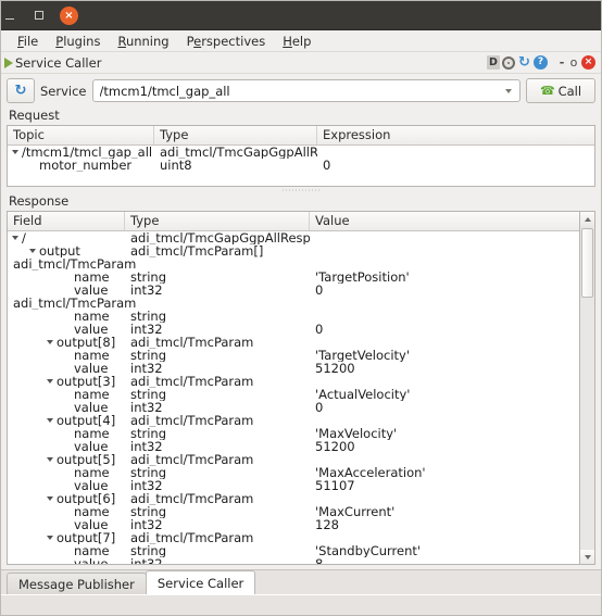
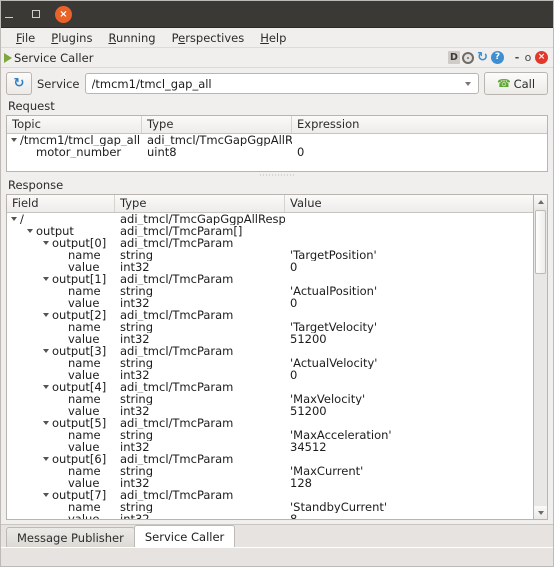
  ×
  File
  Plugins
  Running
  Perspectives
  Help
  Service Caller
  D
  ↻
  ?
  -
  o
  ×
  ↻
  Service
  /tmcm1/tmcl_gap_all
  Call
  Request
  Topic
  Type
  Expression
  /tmcm1/tmcl_gap_all
  adi_tmcl/TmcGapGgpAllR
  motor_number
  uint8
  0
  Response
  Field
  Type
  Value
  /
  adi_tmcl/TmcGapGgpAllResp
  output
  adi_tmcl/TmcParam[]
+ output[0]
  adi_tmcl/TmcParam
  name
  string
  'TargetPosition'
  value
  int32
  0
+ output[1]
  adi_tmcl/TmcParam
  name
  string
+ 'ActualPosition'
  value
  int32
  0
- output[8]
+ output[2]
  adi_tmcl/TmcParam
  name
  string
  'TargetVelocity'
  value
  int32
  51200
  output[3]
  adi_tmcl/TmcParam
  name
  string
  'ActualVelocity'
  value
  int32
  0
  output[4]
  adi_tmcl/TmcParam
  name
  string
  'MaxVelocity'
  value
  int32
  51200
  output[5]
  adi_tmcl/TmcParam
  name
  string
  'MaxAcceleration'
  value
  int32
- 51107
+ 34512
  output[6]
  adi_tmcl/TmcParam
  name
  string
  'MaxCurrent'
  value
  int32
  128
  output[7]
  adi_tmcl/TmcParam
  name
  string
  'StandbyCurrent'
  Message Publisher
  Service Caller
